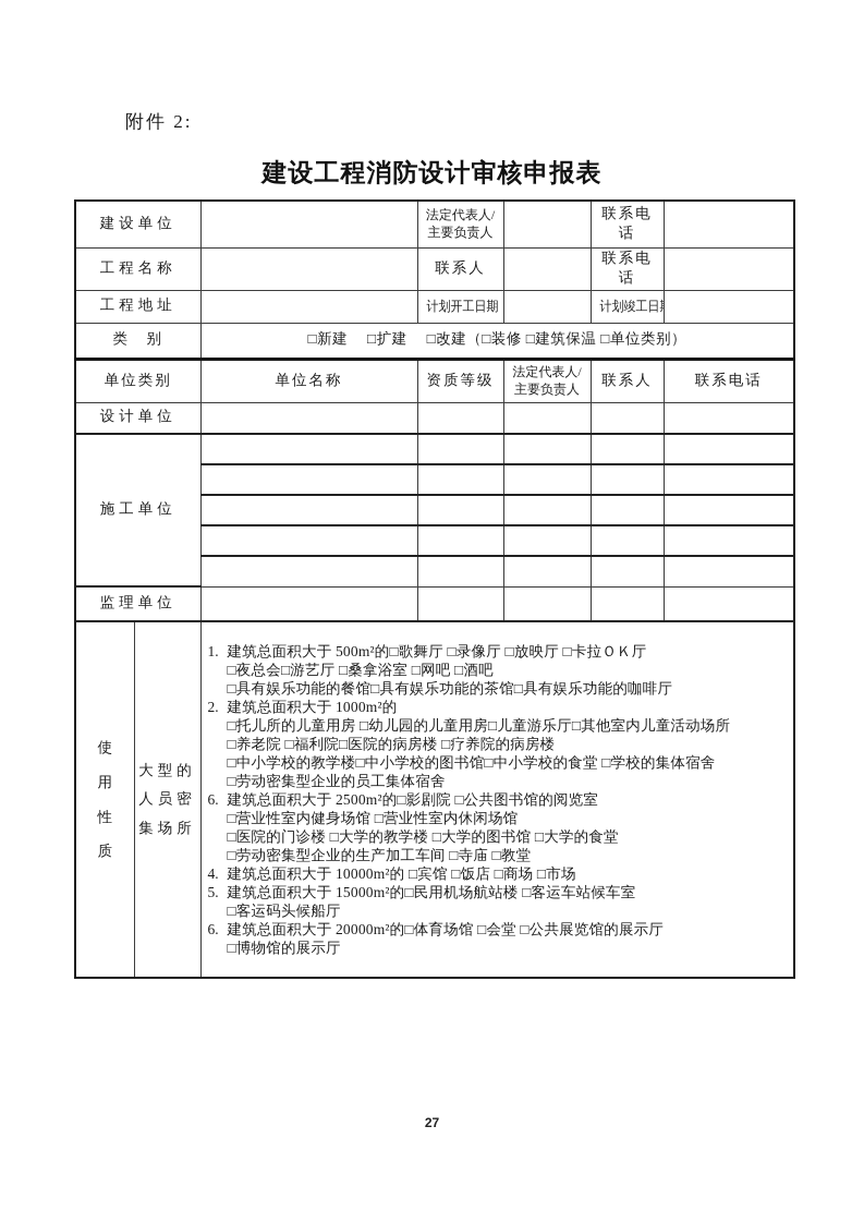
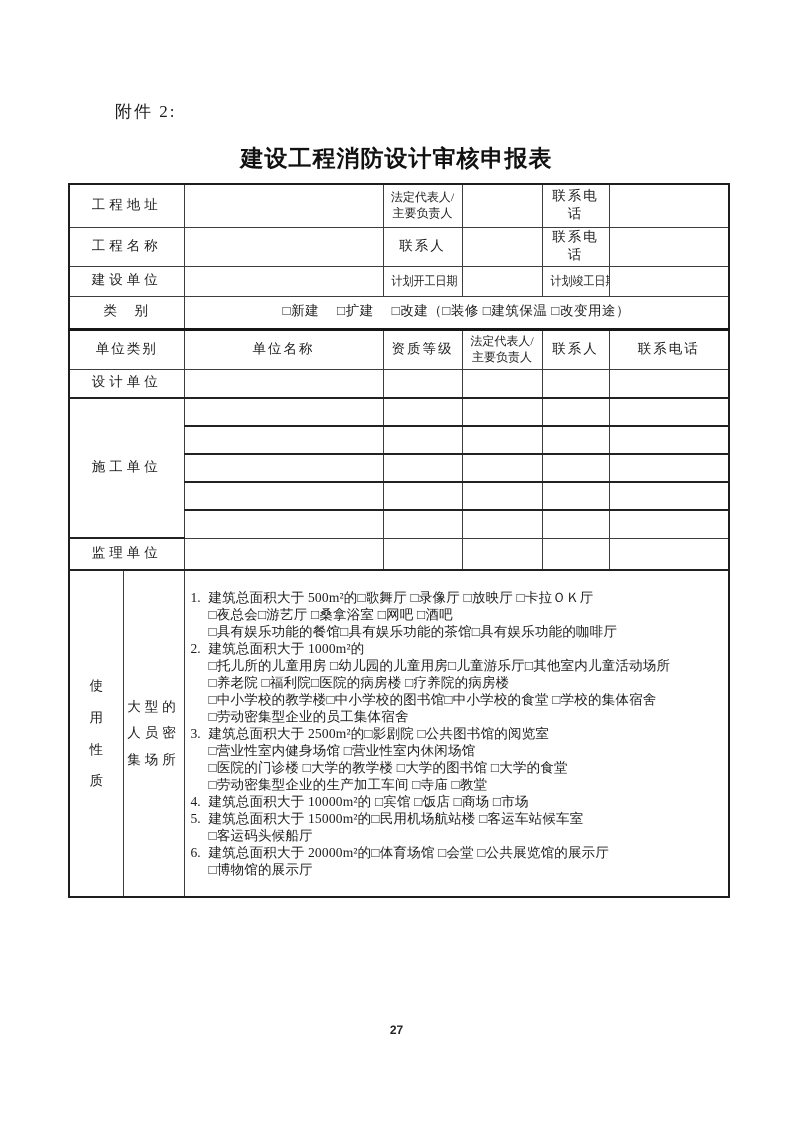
  附件 2:
  建设工程消防设计审核申报表
- 建设单位		法定代表人/主要负责人		联系电话
+ 工程地址		法定代表人/主要负责人		联系电话
  工程名称		联系人		联系电话
- 工程地址		计划开工日期		计划竣工日
+ 建设单位		计划开工日期		计划竣工日
- 类 别	□新建 □扩建 □改建（□装修 □建筑保温 □单位类别）
+ 类 别	□新建 □扩建 □改建（□装修 □建筑保温 □改变用途）
  单位类别	单位名称	资质等级	法定代表人/主要负责人	联系人	联系电话
  设计单位
  施工单位
  监理单位
- 使用性质	大型的 人员密 集场所	1. 建筑总面积大于 500m²的□歌舞厅 □录像厅 □放映厅 □卡拉ＯＫ厅□夜总会□游艺厅 □桑拿浴室 □网吧 □酒吧□具有娱乐功能的餐馆□具有娱乐功能的茶馆□具有娱乐功能的咖啡厅2. 建筑总面积大于 1000m²的□托儿所的儿童用房 □幼儿园的儿童用房□儿童游乐厅□其他室内儿童活动场所□养老院 □福利院□医院的病房楼 □疗养院的病房楼□中小学校的教学楼□中小学校的图书馆□中小学校的食堂 □学校的集体宿舍□劳动密集型企业的员工集体宿舍6. 建筑总面积大于 2500m²的□影剧院 □公共图书馆的阅览室□营业性室内健身场馆 □营业性室内休闲场馆□医院的门诊楼 □大学的教学楼 □大学的图书馆 □大学的食堂□劳动密集型企业的生产加工车间 □寺庙 □教堂4. 建筑总面积大于 10000m²的 □宾馆 □饭店 □商场 □市场5. 建筑总面积大于 15000m²的□民用机场航站楼 □客运车站候车室□客运码头候船厅6. 建筑总面积大于 20000m²的□体育场馆 □会堂 □公共展览馆的展示厅□博物馆的展示厅
+ 使用性质	大型的 人员密 集场所	1. 建筑总面积大于 500m²的□歌舞厅 □录像厅 □放映厅 □卡拉ＯＫ厅□夜总会□游艺厅 □桑拿浴室 □网吧 □酒吧□具有娱乐功能的餐馆□具有娱乐功能的茶馆□具有娱乐功能的咖啡厅2. 建筑总面积大于 1000m²的□托儿所的儿童用房 □幼儿园的儿童用房□儿童游乐厅□其他室内儿童活动场所□养老院 □福利院□医院的病房楼 □疗养院的病房楼□中小学校的教学楼□中小学校的图书馆□中小学校的食堂 □学校的集体宿舍□劳动密集型企业的员工集体宿舍3. 建筑总面积大于 2500m²的□影剧院 □公共图书馆的阅览室□营业性室内健身场馆 □营业性室内休闲场馆□医院的门诊楼 □大学的教学楼 □大学的图书馆 □大学的食堂□劳动密集型企业的生产加工车间 □寺庙 □教堂4. 建筑总面积大于 10000m²的 □宾馆 □饭店 □商场 □市场5. 建筑总面积大于 15000m²的□民用机场航站楼 □客运车站候车室□客运码头候船厅6. 建筑总面积大于 20000m²的□体育场馆 □会堂 □公共展览馆的展示厅□博物馆的展示厅
  27
